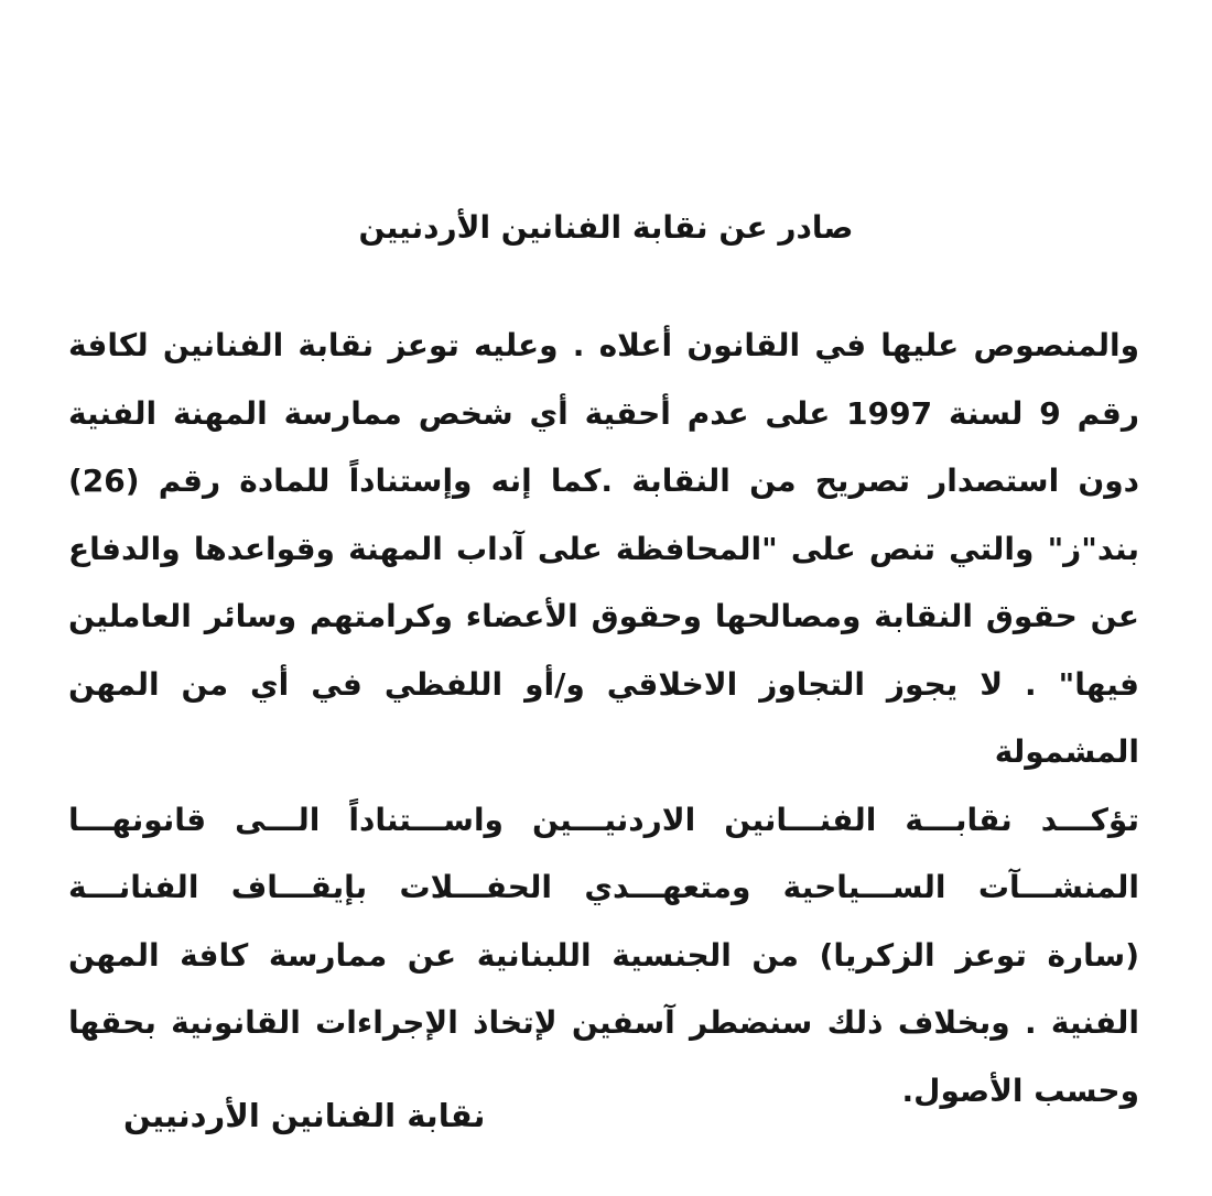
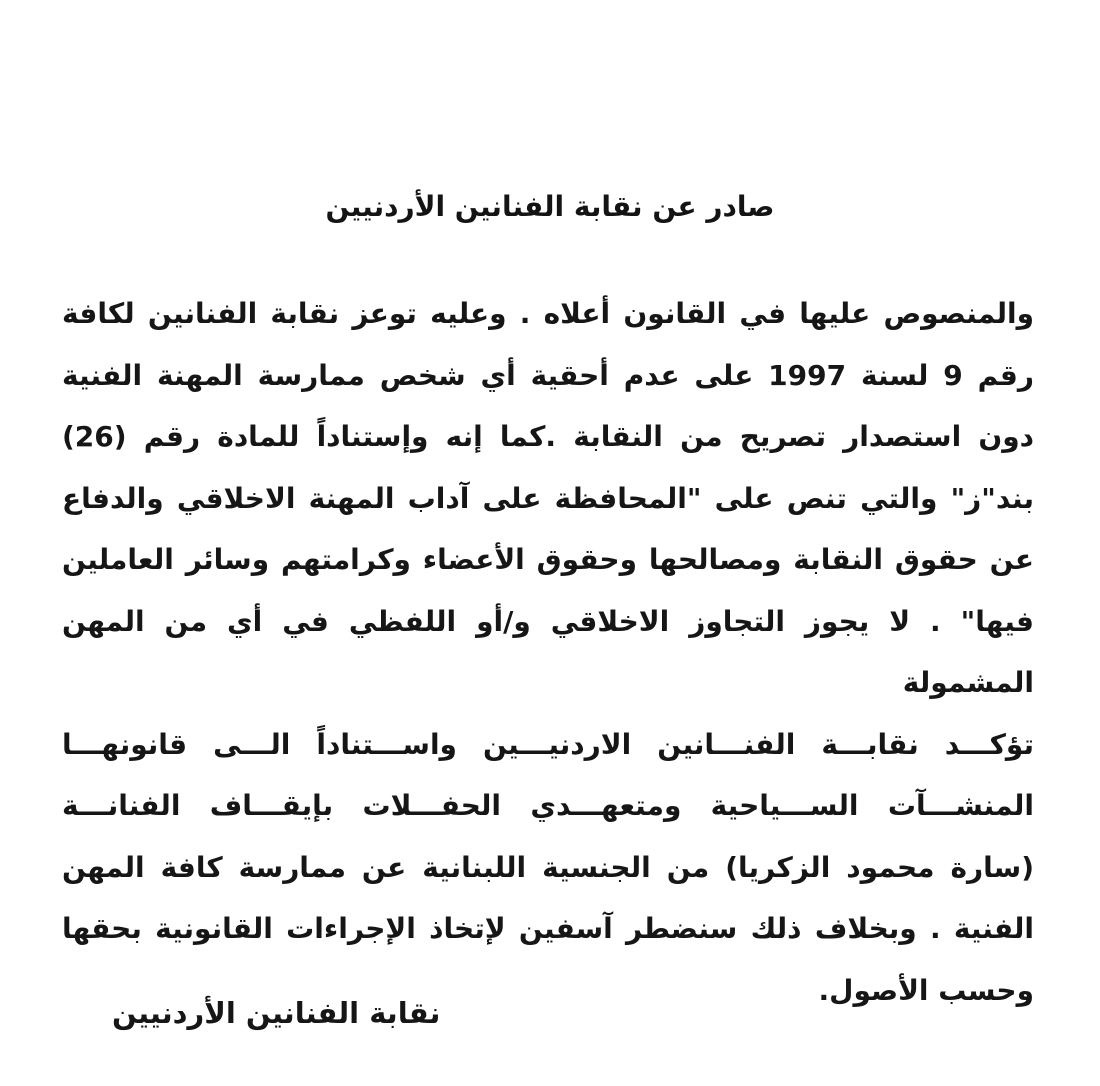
  صادر عن نقابة الفنانين الأردنيين
  والمنصوص عليها في القانون أعلاه . وعليه توعز نقابة الفنانين لكافة
  رقم 9 لسنة 1997 على عدم أحقية أي شخص ممارسة المهنة الفنية
  دون استصدار تصريح من النقابة .كما إنه وإستناداً للمادة رقم (26)
- بند"ز" والتي تنص على "المحافظة على آداب المهنة وقواعدها والدفاع
+ بند"ز" والتي تنص على "المحافظة على آداب المهنة الاخلاقي والدفاع
  عن حقوق النقابة ومصالحها وحقوق الأعضاء وكرامتهم وسائر العاملين
  فيها" . لا يجوز التجاوز الاخلاقي و/أو اللفظي في أي من المهن المشمولة
  تؤكـــد نقابـــة الفنـــانين الاردنيـــين واســـتناداً الـــى قانونهـــا
  المنشـــآت الســـياحية ومتعهـــدي الحفـــلات بإيقـــاف الفنانـــة
- (سارة توعز الزكريا) من الجنسية اللبنانية عن ممارسة كافة المهن
+ (سارة محمود الزكريا) من الجنسية اللبنانية عن ممارسة كافة المهن
  الفنية . وبخلاف ذلك سنضطر آسفين لإتخاذ الإجراءات القانونية بحقها
  وحسب الأصول.
  نقابة الفنانين الأردنيين
